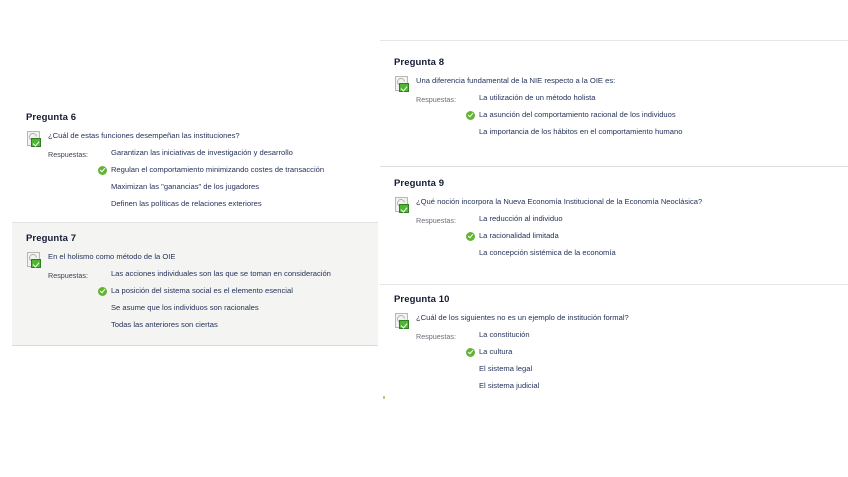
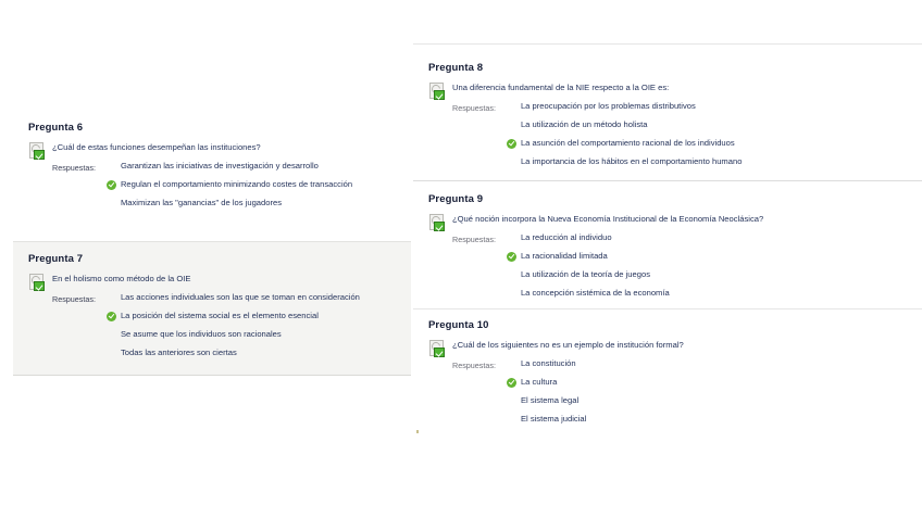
  Pregunta 6
  ¿Cuál de estas funciones desempeñan las instituciones?
  Respuestas:
  Garantizan las iniciativas de investigación y desarrollo
  Regulan el comportamiento minimizando costes de transacción
  Maximizan las "ganancias" de los jugadores
- Definen las políticas de relaciones exteriores
  Pregunta 7
  En el holismo como método de la OIE
  Respuestas:
  Las acciones individuales son las que se toman en consideración
  La posición del sistema social es el elemento esencial
  Se asume que los individuos son racionales
  Todas las anteriores son ciertas
  Pregunta 8
  Una diferencia fundamental de la NIE respecto a la OIE es:
  Respuestas:
+ La preocupación por los problemas distributivos
  La utilización de un método holista
  La asunción del comportamiento racional de los individuos
  La importancia de los hábitos en el comportamiento humano
  Pregunta 9
  ¿Qué noción incorpora la Nueva Economía Institucional de la Economía Neoclásica?
  Respuestas:
  La reducción al individuo
  La racionalidad limitada
+ La utilización de la teoría de juegos
  La concepción sistémica de la economía
  Pregunta 10
  ¿Cuál de los siguientes no es un ejemplo de institución formal?
  Respuestas:
  La constitución
  La cultura
  El sistema legal
  El sistema judicial
